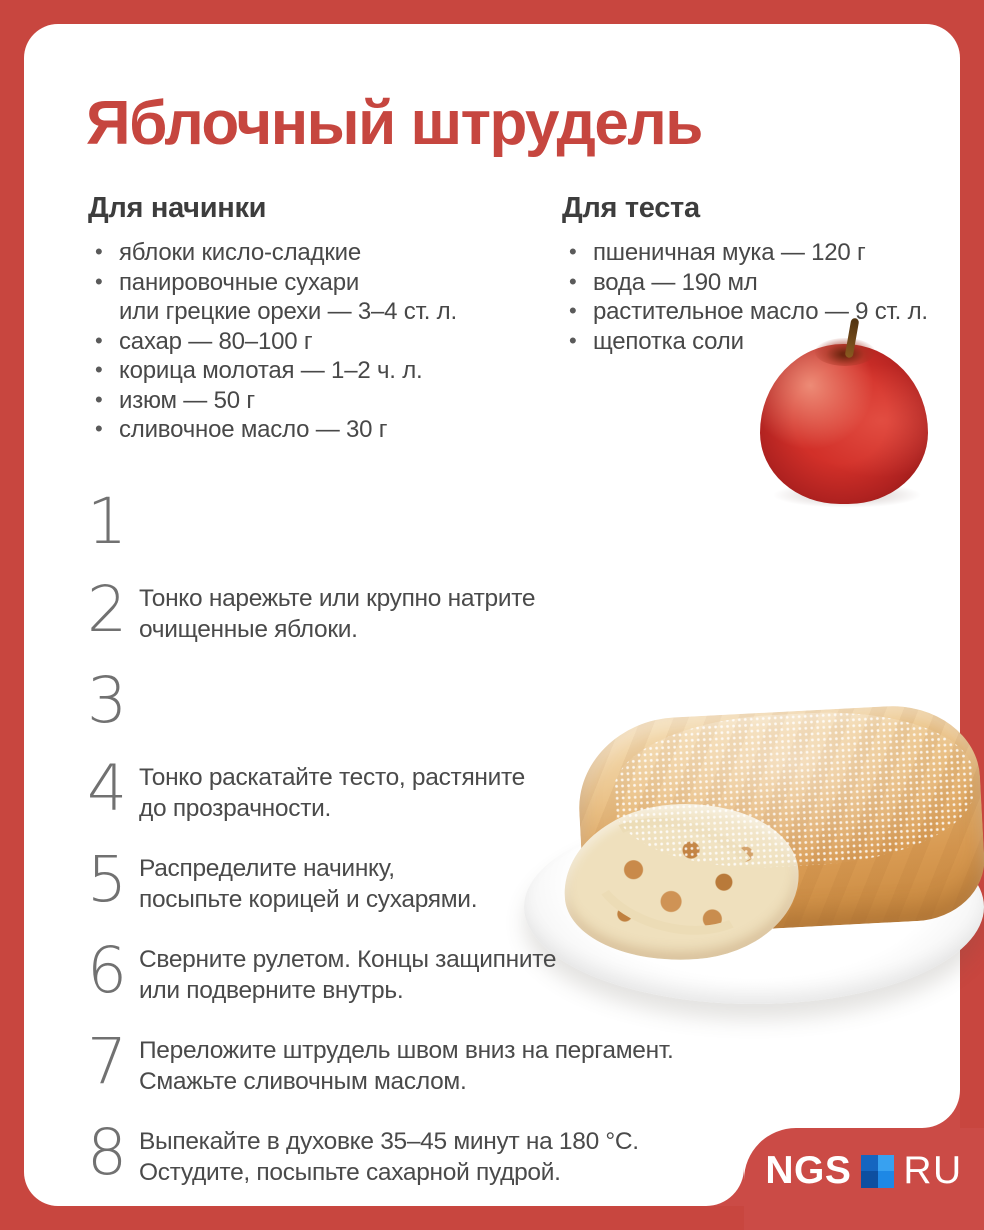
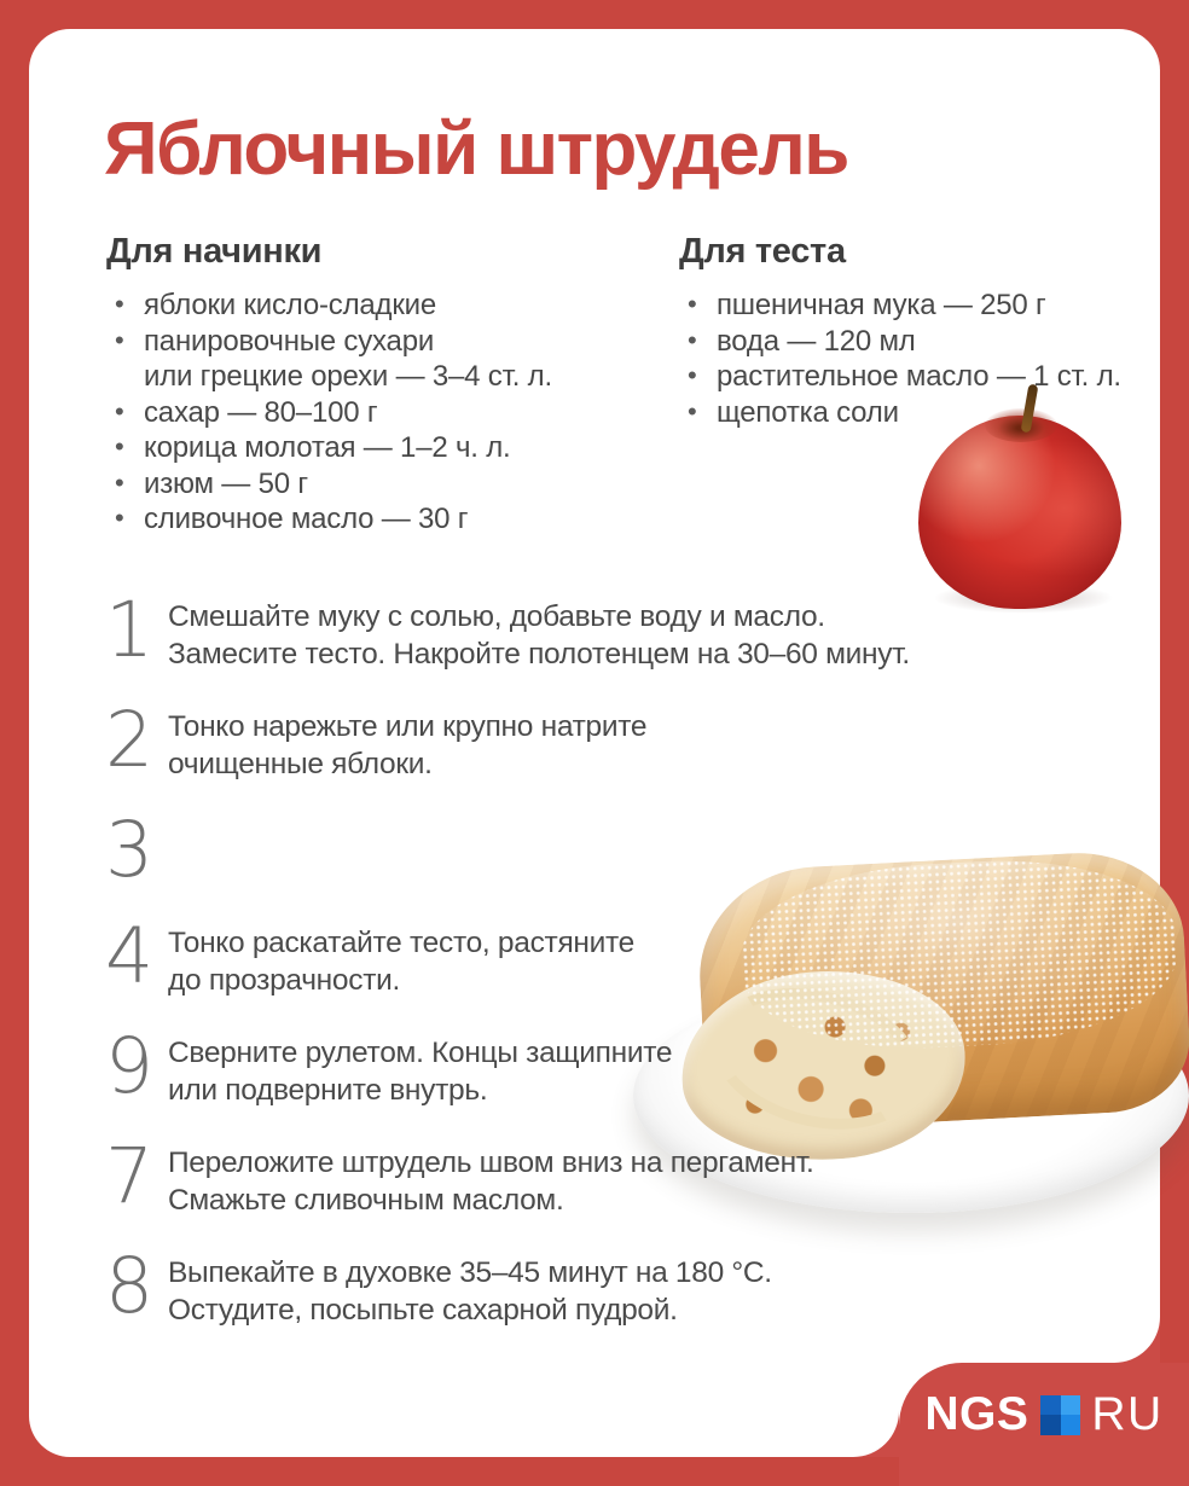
  Яблочный штрудель
  Для начинки
  яблоки кисло-сладкие
  панировочные сухари
  или грецкие орехи — 3–4 ст. л.
  сахар — 80–100 г
  корица молотая — 1–2 ч. л.
  изюм — 50 г
  сливочное масло — 30 г
  Для теста
- пшеничная мука — 120 г
+ пшеничная мука — 250 г
- вода — 190 мл
+ вода — 120 мл
- растительное масло — 9 ст. л.
+ растительное масло — 1 ст. л.
  щепотка соли
  1
+ Смешайте муку с солью, добавьте воду и масло.
+ Замесите тесто. Накройте полотенцем на 30–60 минут.
  2
  Тонко нарежьте или крупно натрите
  очищенные яблоки.
  3
  4
  Тонко раскатайте тесто, растяните
  до прозрачности.
- 5
- Распределите начинку,
- посыпьте корицей и сухарями.
- 6
+ 9
  Сверните рулетом. Концы защипните
  или подверните внутрь.
  7
  Переложите штрудель швом вниз на пергамент.
  Смажьте сливочным маслом.
  8
  Выпекайте в духовке 35–45 минут на 180 °C.
  Остудите, посыпьте сахарной пудрой.
  NGS
  RU
